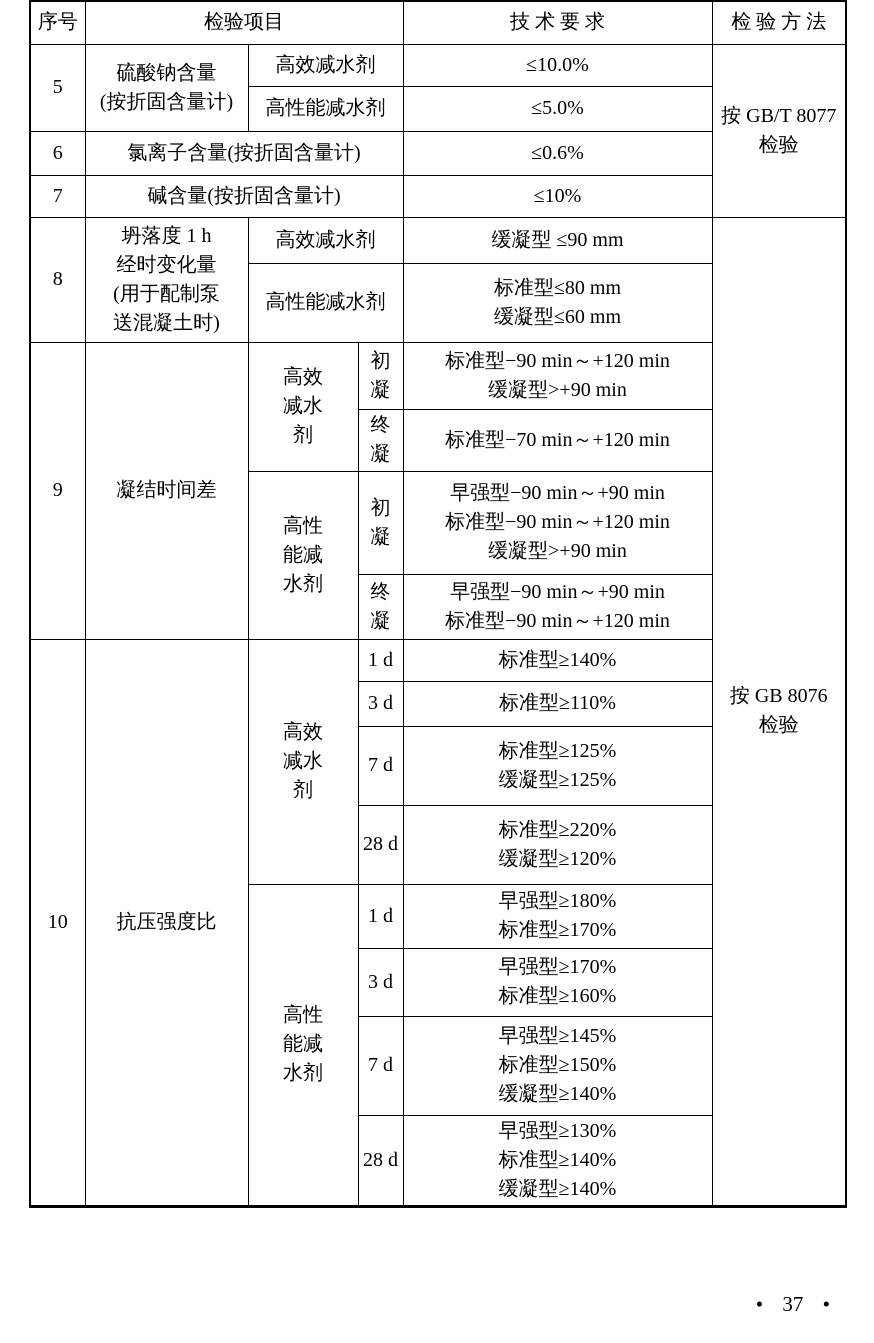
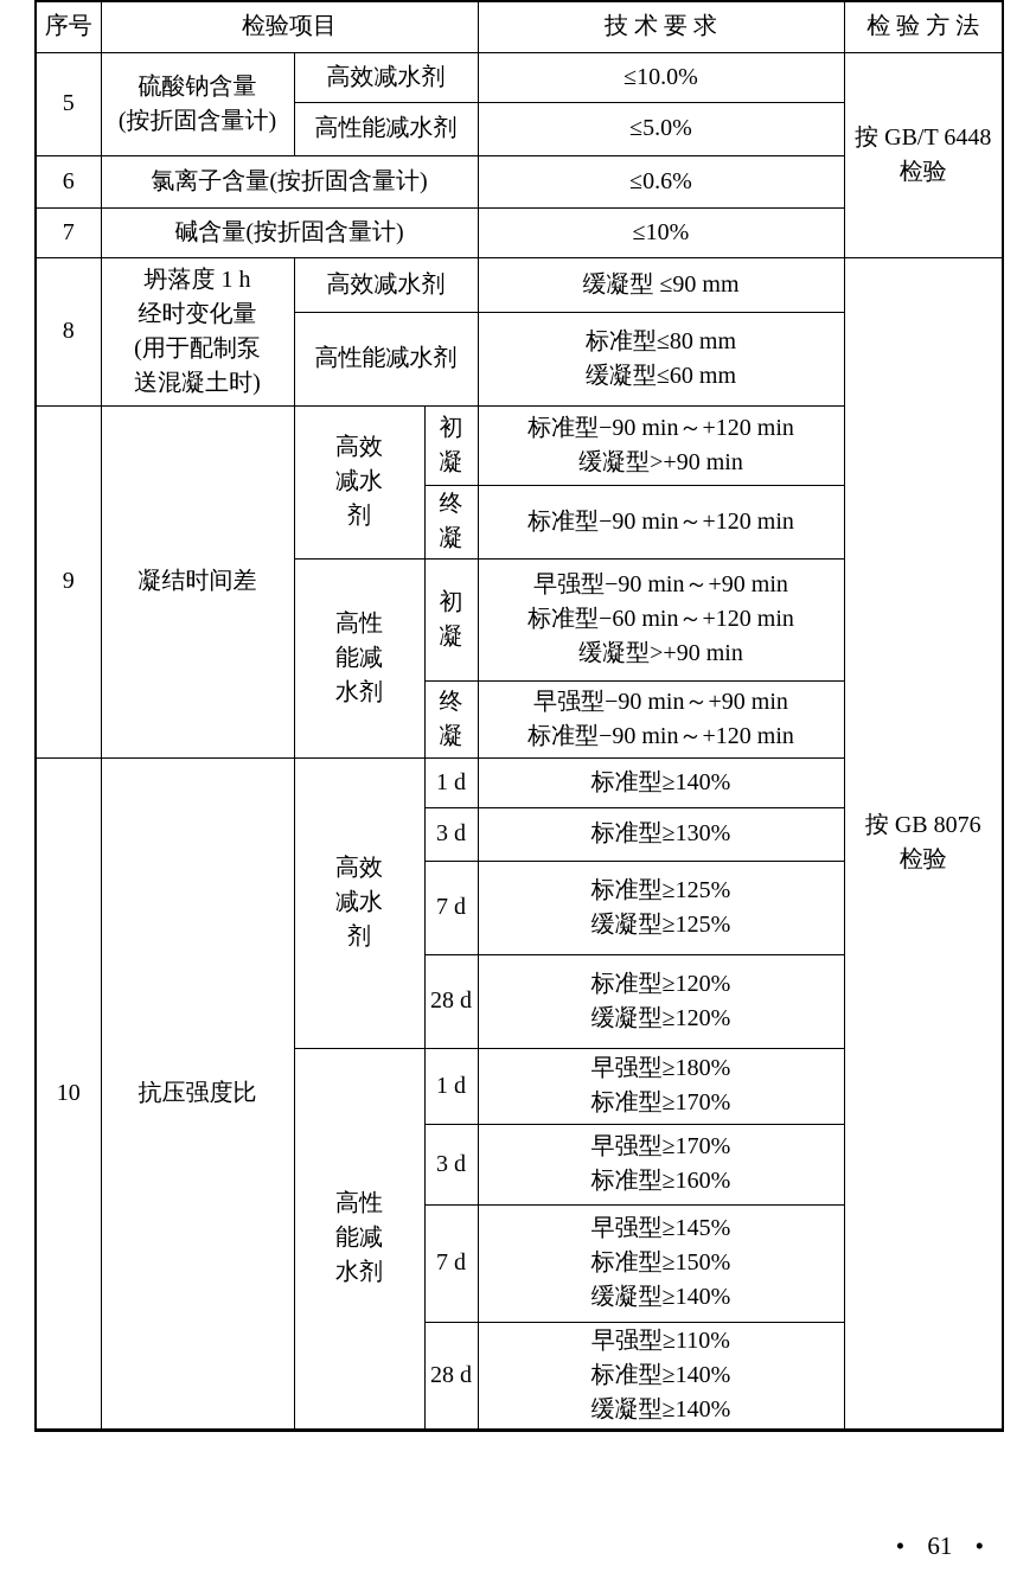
  序号	检验项目	技 术 要 求	检 验 方 法
- 5	硫酸钠含量 (按折固含量计)	高效减水剂	≤10.0%	按 GB/T 8077 检验
+ 5	硫酸钠含量 (按折固含量计)	高效减水剂	≤10.0%	按 GB/T 6448 检验
  高性能减水剂	≤5.0%
  6	氯离子含量(按折固含量计)	≤0.6%
  7	碱含量(按折固含量计)	≤10%
  8	坍落度 1 h 经时变化量 (用于配制泵 送混凝土时)	高效减水剂	缓凝型 ≤90 mm	按 GB 8076 检验
  高性能减水剂	标准型≤80 mm 缓凝型≤60 mm
  9	凝结时间差	高效 减水 剂	初 凝	标准型−90 min～+120 min 缓凝型>+90 min
- 终 凝	标准型−70 min～+120 min
+ 终 凝	标准型−90 min～+120 min
- 高性 能减 水剂	初 凝	早强型−90 min～+90 min 标准型−90 min～+120 min 缓凝型>+90 min
+ 高性 能减 水剂	初 凝	早强型−90 min～+90 min 标准型−60 min～+120 min 缓凝型>+90 min
  终 凝	早强型−90 min～+90 min 标准型−90 min～+120 min
  10	抗压强度比	高效 减水 剂	1 d	标准型≥140%
- 3 d	标准型≥110%
+ 3 d	标准型≥130%
  7 d	标准型≥125% 缓凝型≥125%
- 28 d	标准型≥220% 缓凝型≥120%
+ 28 d	标准型≥120% 缓凝型≥120%
  高性 能减 水剂	1 d	早强型≥180% 标准型≥170%
  3 d	早强型≥170% 标准型≥160%
  7 d	早强型≥145% 标准型≥150% 缓凝型≥140%
- 28 d	早强型≥130% 标准型≥140% 缓凝型≥140%
+ 28 d	早强型≥110% 标准型≥140% 缓凝型≥140%
- • 37 •
+ • 61 •
